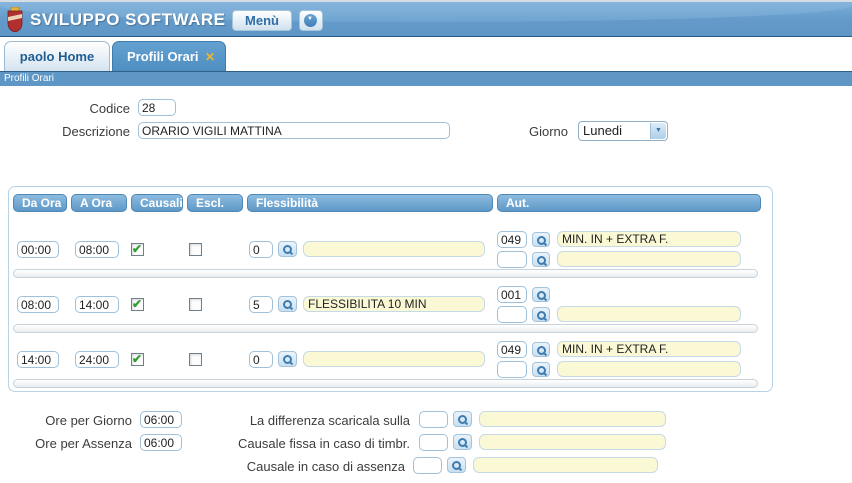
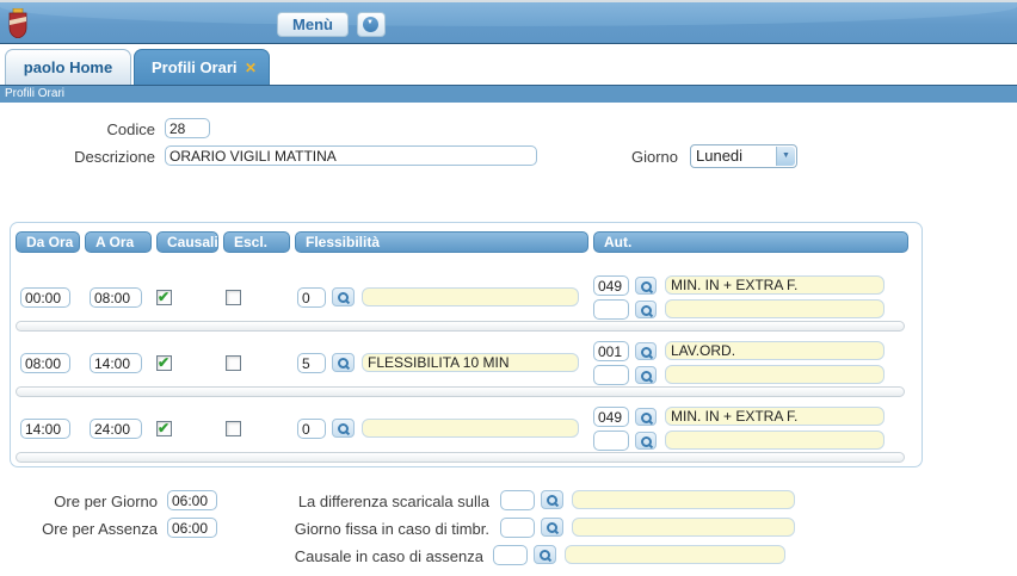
- SVILUPPO SOFTWARE
  Menù
  paolo Home
  Profili Orari
  ✕
  Profili Orari
  Codice
  28
  Descrizione
  ORARIO VIGILI MATTINA
  Giorno
  Lunedi
  Da Ora
  A Ora
  Causali
  Escl.
  Flessibilità
  Aut.
  00:00
  08:00
  0
  049
  MIN. IN + EXTRA F.
  08:00
  14:00
  5
  FLESSIBILITA 10 MIN
  001
+ LAV.ORD.
  14:00
  24:00
  0
  049
  MIN. IN + EXTRA F.
  Ore per Giorno
  06:00
  Ore per Assenza
  06:00
  La differenza scaricala sulla
- Causale fissa in caso di timbr.
+ Giorno fissa in caso di timbr.
  Causale in caso di assenza
